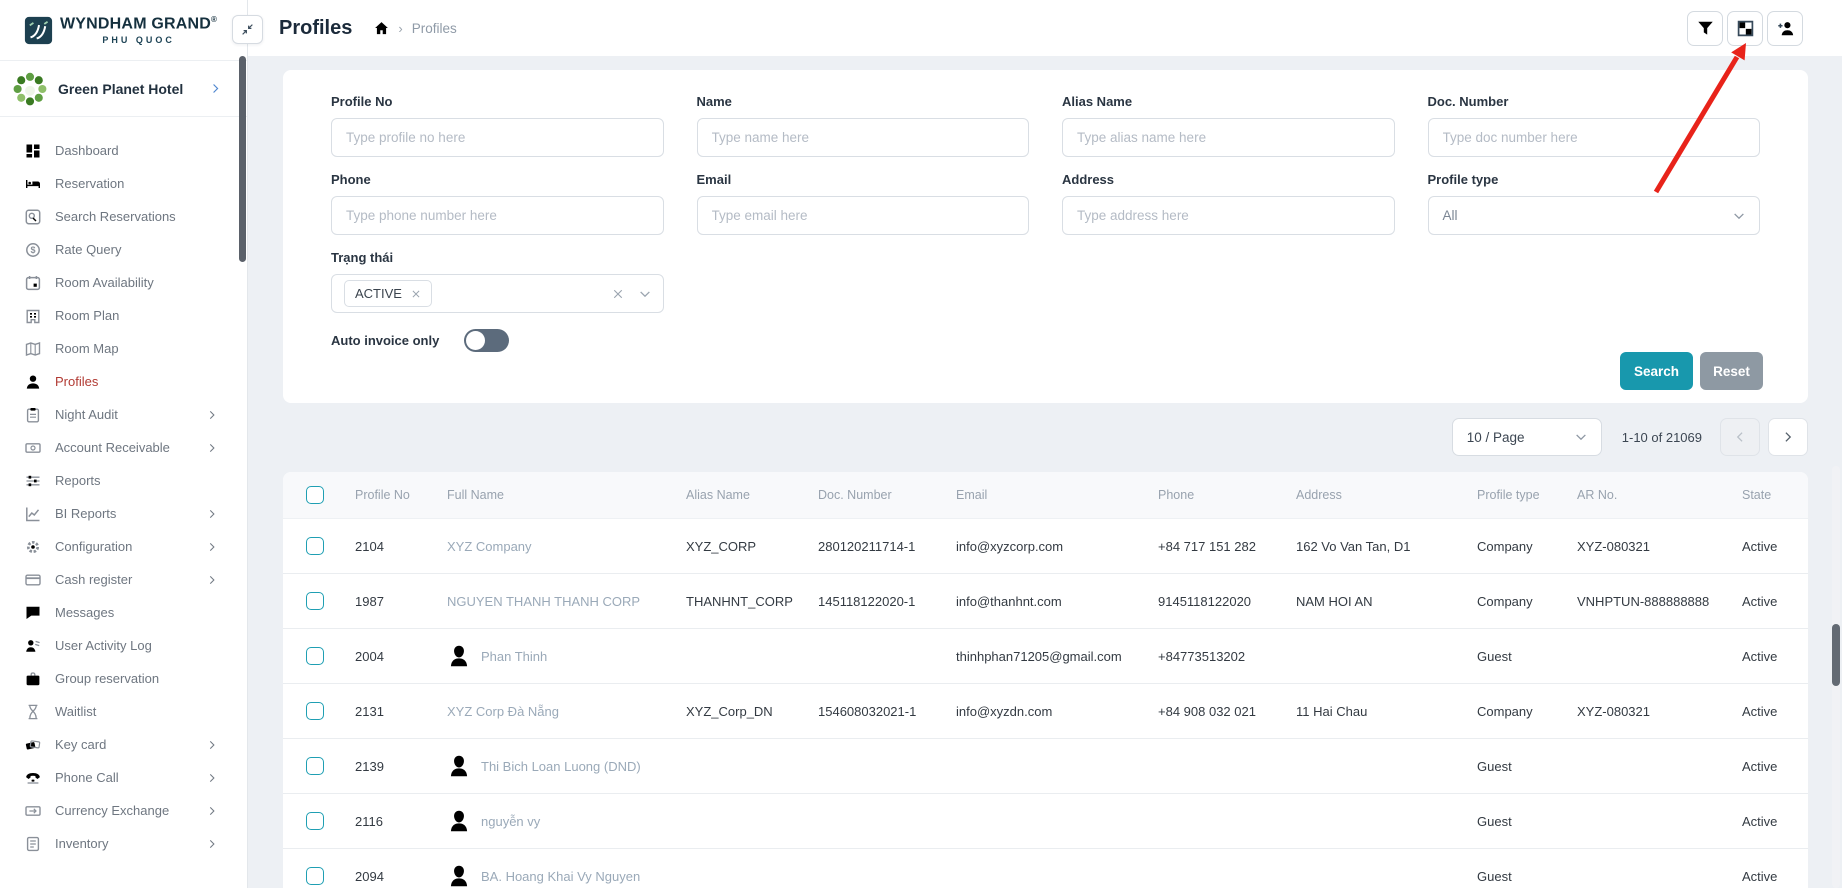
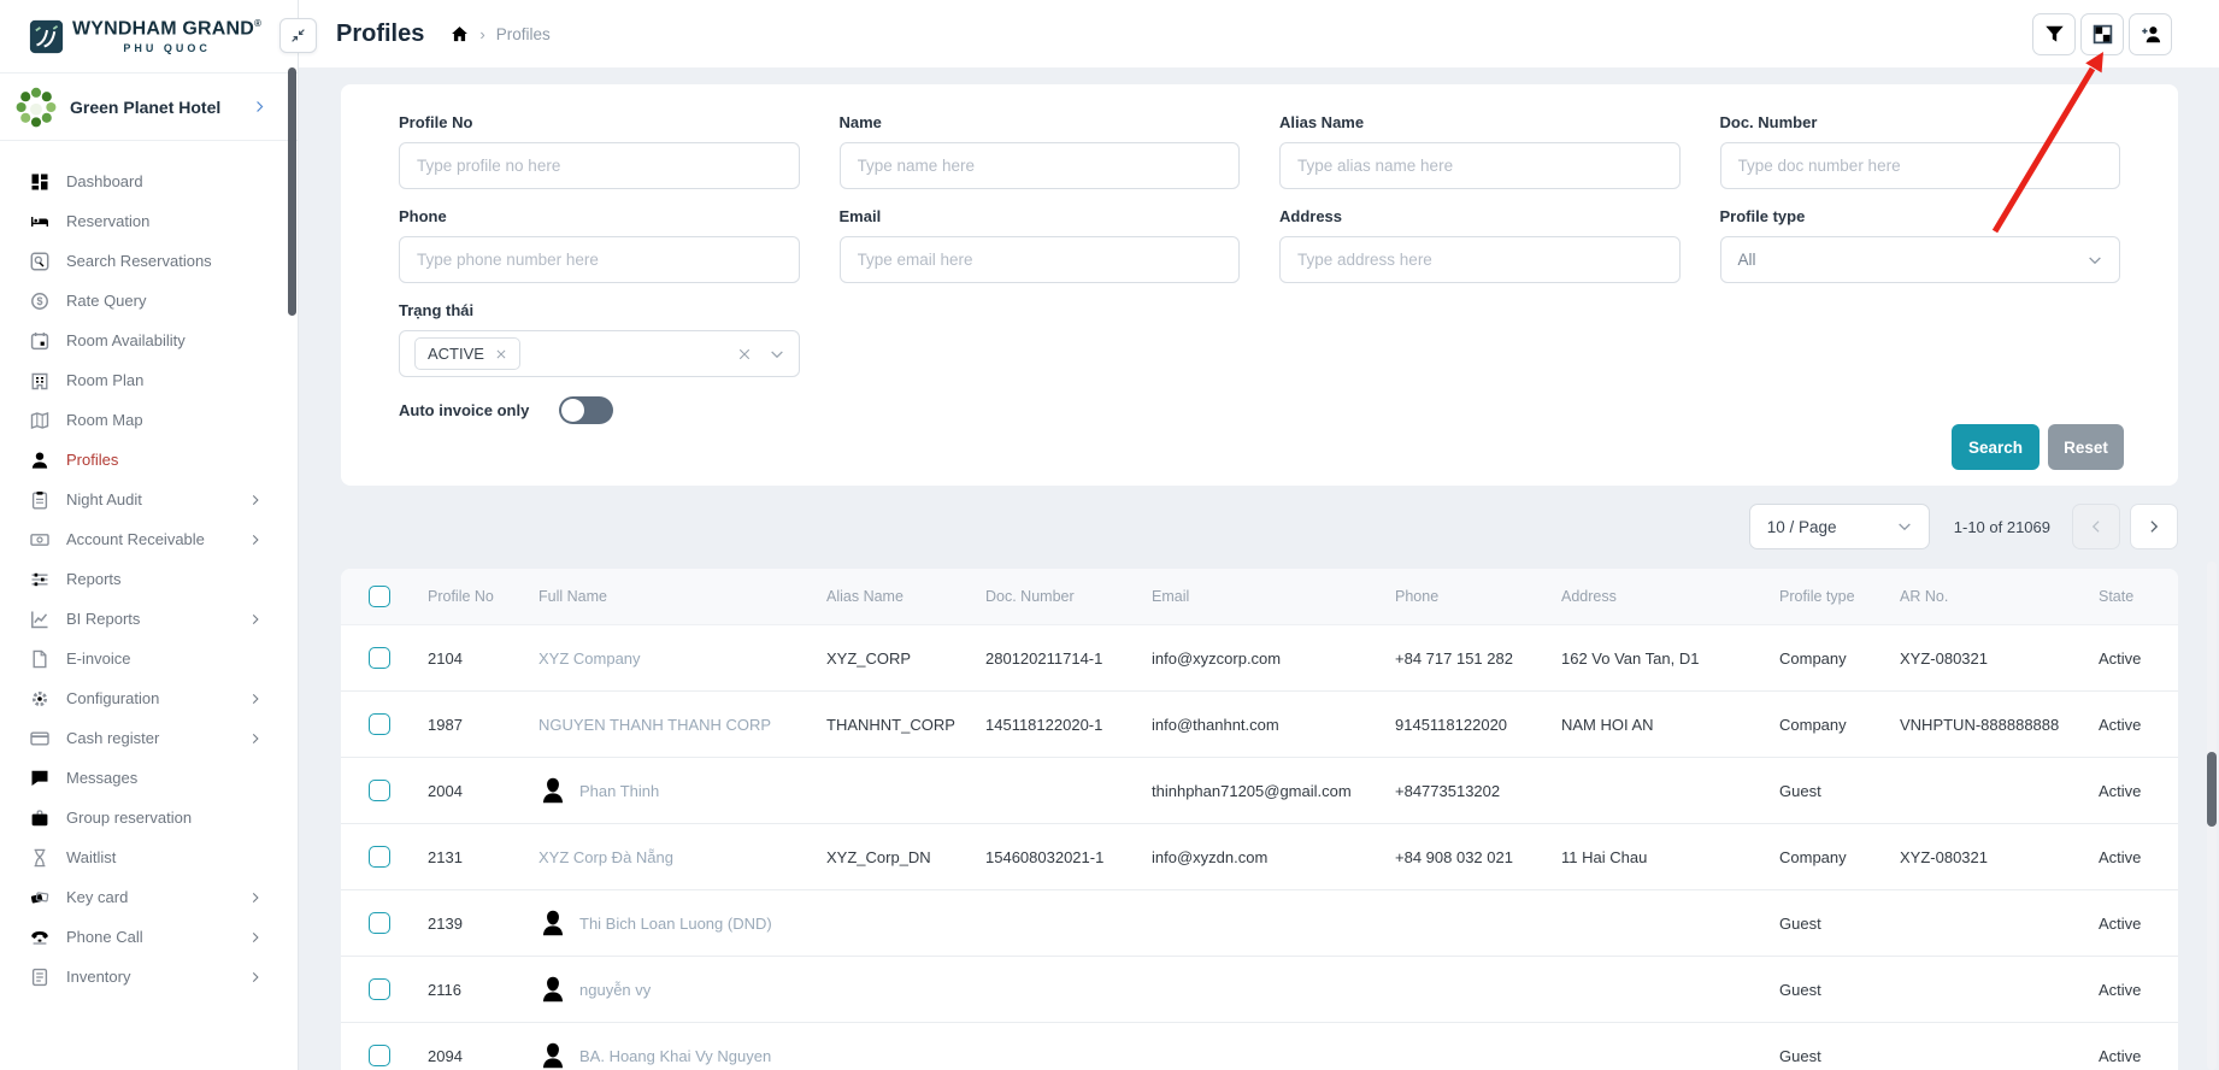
  WYNDHAM GRAND®
  PHU QUOC
  Green Planet Hotel
  Dashboard
  Reservation
  Search Reservations
  $
  Rate Query
  Room Availability
  Room Plan
  Room Map
  Profiles
  Night Audit
  Account Receivable
  Reports
  BI Reports
+ E-invoice
  Configuration
  Cash register
  Messages
- User Activity Log
  Group reservation
  Waitlist
  Key card
  Phone Call
- Currency Exchange
  Inventory
  Profiles
  ›
  Profiles
  Profile No
  Type profile no here
  Name
  Type name here
  Alias Name
  Type alias name here
  Doc. Number
  Type doc number here
  Phone
  Type phone number here
  Email
  Type email here
  Address
  Type address here
  Profile type
  All
  Trạng thái
  ACTIVE
  Auto invoice only
  Search
  Reset
  10 / Page
  1-10 of 21069
  Profile No
  Full Name
  Alias Name
  Doc. Number
  Email
  Phone
  Address
  Profile type
  AR No.
  State
  2104
  XYZ Company
  XYZ_CORP
  280120211714-1
  info@xyzcorp.com
  +84 717 151 282
  162 Vo Van Tan, D1
  Company
  XYZ-080321
  Active
  1987
  NGUYEN THANH THANH CORP
  THANHNT_CORP
  145118122020-1
  info@thanhnt.com
  9145118122020
  NAM HOI AN
  Company
  VNHPTUN-888888888
  Active
  2004
  Phan Thinh
  thinhphan71205@gmail.com
  +84773513202
  Guest
  Active
  2131
  XYZ Corp Đà Nẵng
  XYZ_Corp_DN
  154608032021-1
  info@xyzdn.com
  +84 908 032 021
  11 Hai Chau
  Company
  XYZ-080321
  Active
  2139
  Thi Bich Loan Luong (DND)
  Guest
  Active
  2116
  nguyễn vy
  Guest
  Active
  2094
  BA. Hoang Khai Vy Nguyen
  Guest
  Active
